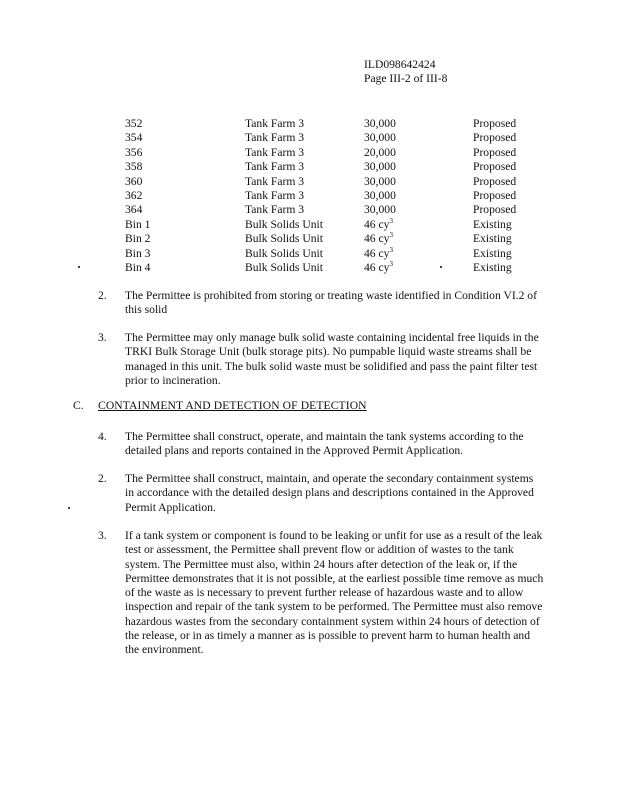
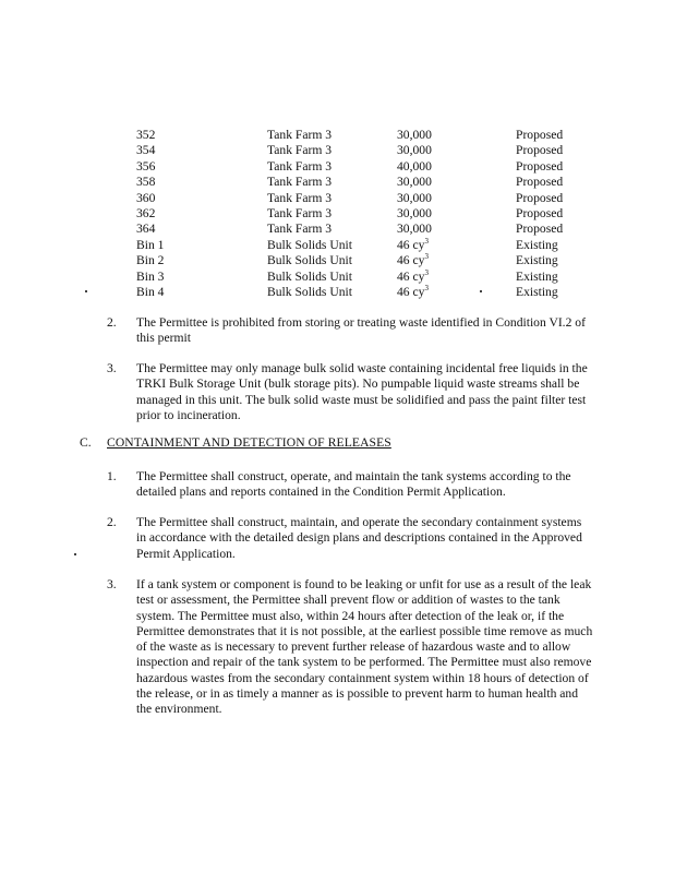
- ILD098642424
- Page III-2 of III-8
  352
  Tank Farm 3
  30,000
  Proposed
  354
  Tank Farm 3
  30,000
  Proposed
  356
  Tank Farm 3
- 20,000
+ 40,000
  Proposed
  358
  Tank Farm 3
  30,000
  Proposed
  360
  Tank Farm 3
  30,000
  Proposed
  362
  Tank Farm 3
  30,000
  Proposed
  364
  Tank Farm 3
  30,000
  Proposed
  Bin 1
  Bulk Solids Unit
  46 cy3
  Existing
  Bin 2
  Bulk Solids Unit
  46 cy3
  Existing
  Bin 3
  Bulk Solids Unit
  46 cy3
  Existing
  Bin 4
  Bulk Solids Unit
  46 cy3
  Existing
  2.
- The Permittee is prohibited from storing or treating waste identified in Condition VI.2 of this solid
+ The Permittee is prohibited from storing or treating waste identified in Condition VI.2 of this permit
  3.
  The Permittee may only manage bulk solid waste containing incidental free liquids in the TRKI Bulk Storage Unit (bulk storage pits). No pumpable liquid waste streams shall be managed in this unit. The bulk solid waste must be solidified and pass the paint filter test prior to incineration.
  C.
- CONTAINMENT AND DETECTION OF DETECTION
+ CONTAINMENT AND DETECTION OF RELEASES
- 4.
+ 1.
- The Permittee shall construct, operate, and maintain the tank systems according to the detailed plans and reports contained in the Approved Permit Application.
+ The Permittee shall construct, operate, and maintain the tank systems according to the detailed plans and reports contained in the Condition Permit Application.
  2.
  The Permittee shall construct, maintain, and operate the secondary containment systems in accordance with the detailed design plans and descriptions contained in the Approved Permit Application.
  3.
- If a tank system or component is found to be leaking or unfit for use as a result of the leak test or assessment, the Permittee shall prevent flow or addition of wastes to the tank system. The Permittee must also, within 24 hours after detection of the leak or, if the Permittee demonstrates that it is not possible, at the earliest possible time remove as much of the waste as is necessary to prevent further release of hazardous waste and to allow inspection and repair of the tank system to be performed. The Permittee must also remove hazardous wastes from the secondary containment system within 24 hours of detection of the release, or in as timely a manner as is possible to prevent harm to human health and the environment.
+ If a tank system or component is found to be leaking or unfit for use as a result of the leak test or assessment, the Permittee shall prevent flow or addition of wastes to the tank system. The Permittee must also, within 24 hours after detection of the leak or, if the Permittee demonstrates that it is not possible, at the earliest possible time remove as much of the waste as is necessary to prevent further release of hazardous waste and to allow inspection and repair of the tank system to be performed. The Permittee must also remove hazardous wastes from the secondary containment system within 18 hours of detection of the release, or in as timely a manner as is possible to prevent harm to human health and the environment.
